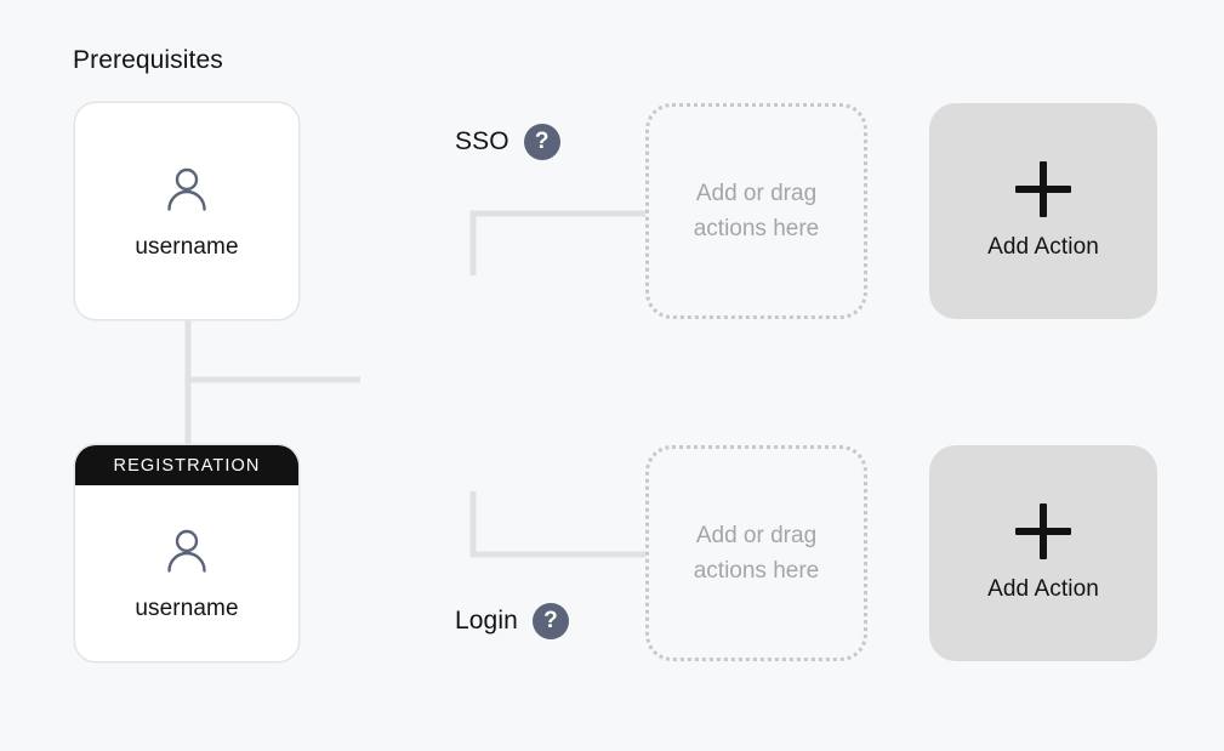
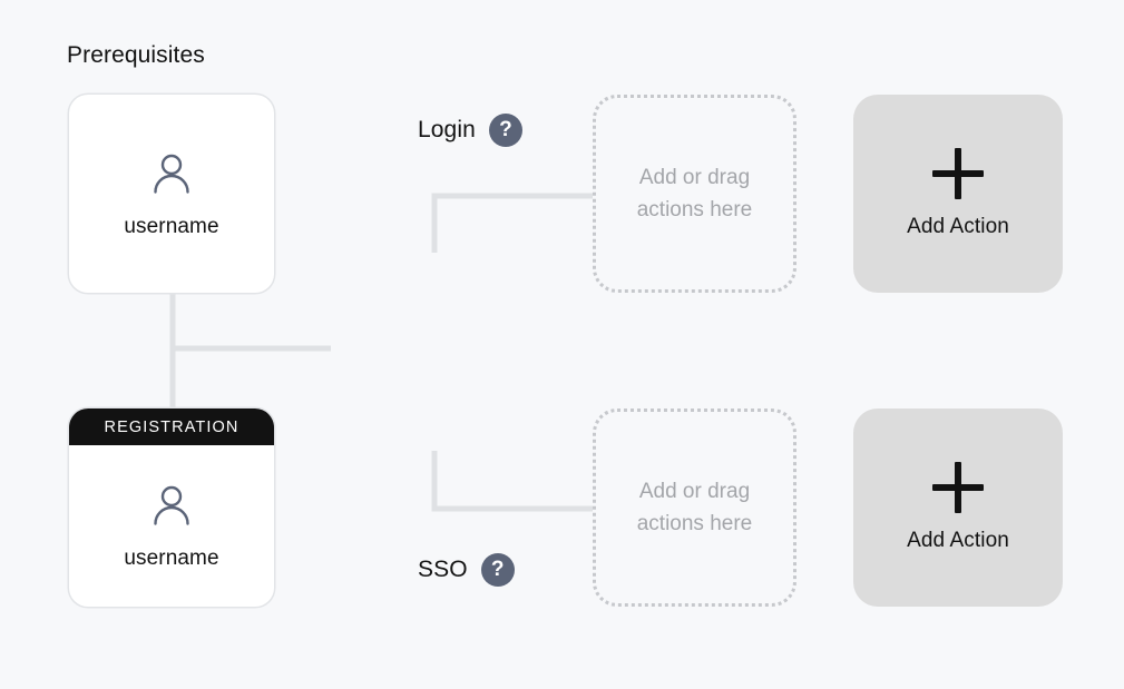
  Prerequisites
  username
  REGISTRATION
  username
- SSO
+ Login
  ?
- Login
+ SSO
  ?
  Add or drag actions here
  Add or drag actions here
  Add Action
  Add Action
